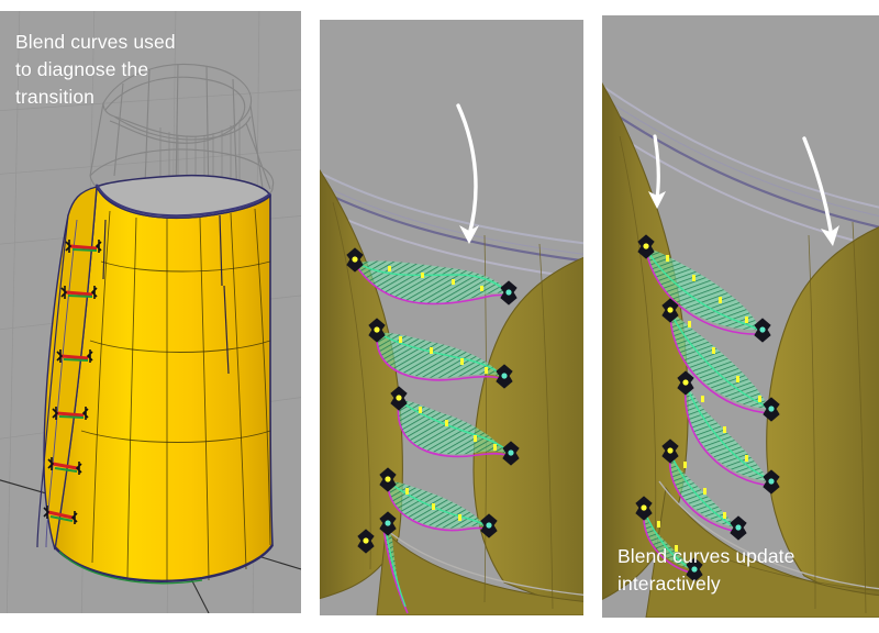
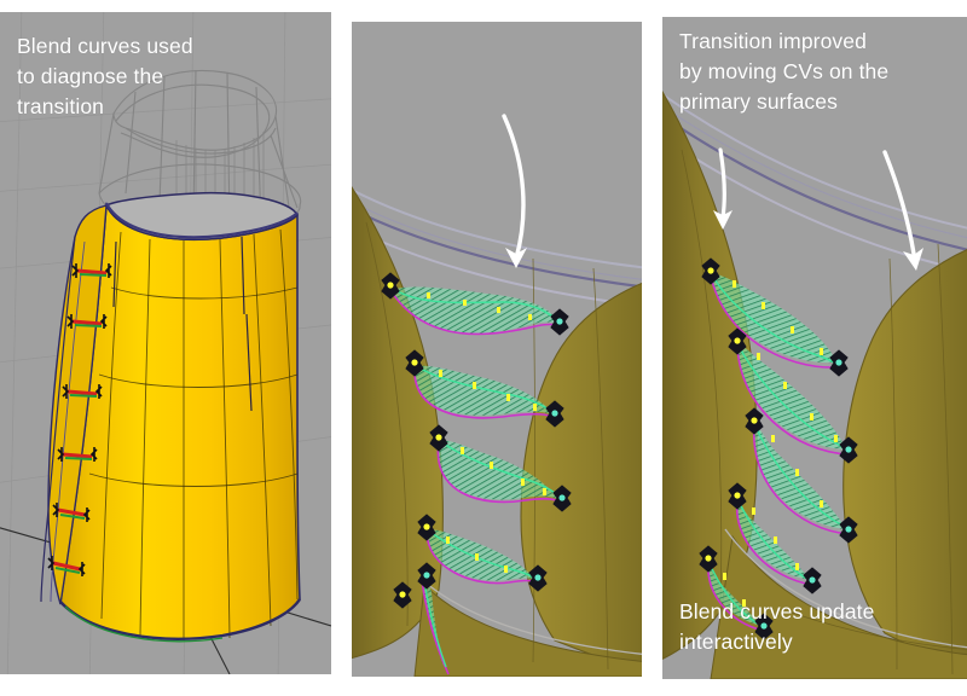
  Blend curves used
  to diagnose the
  transition
+ Transition improved
+ by moving CVs on the
+ primary surfaces
  Blend curves update
  interactively
